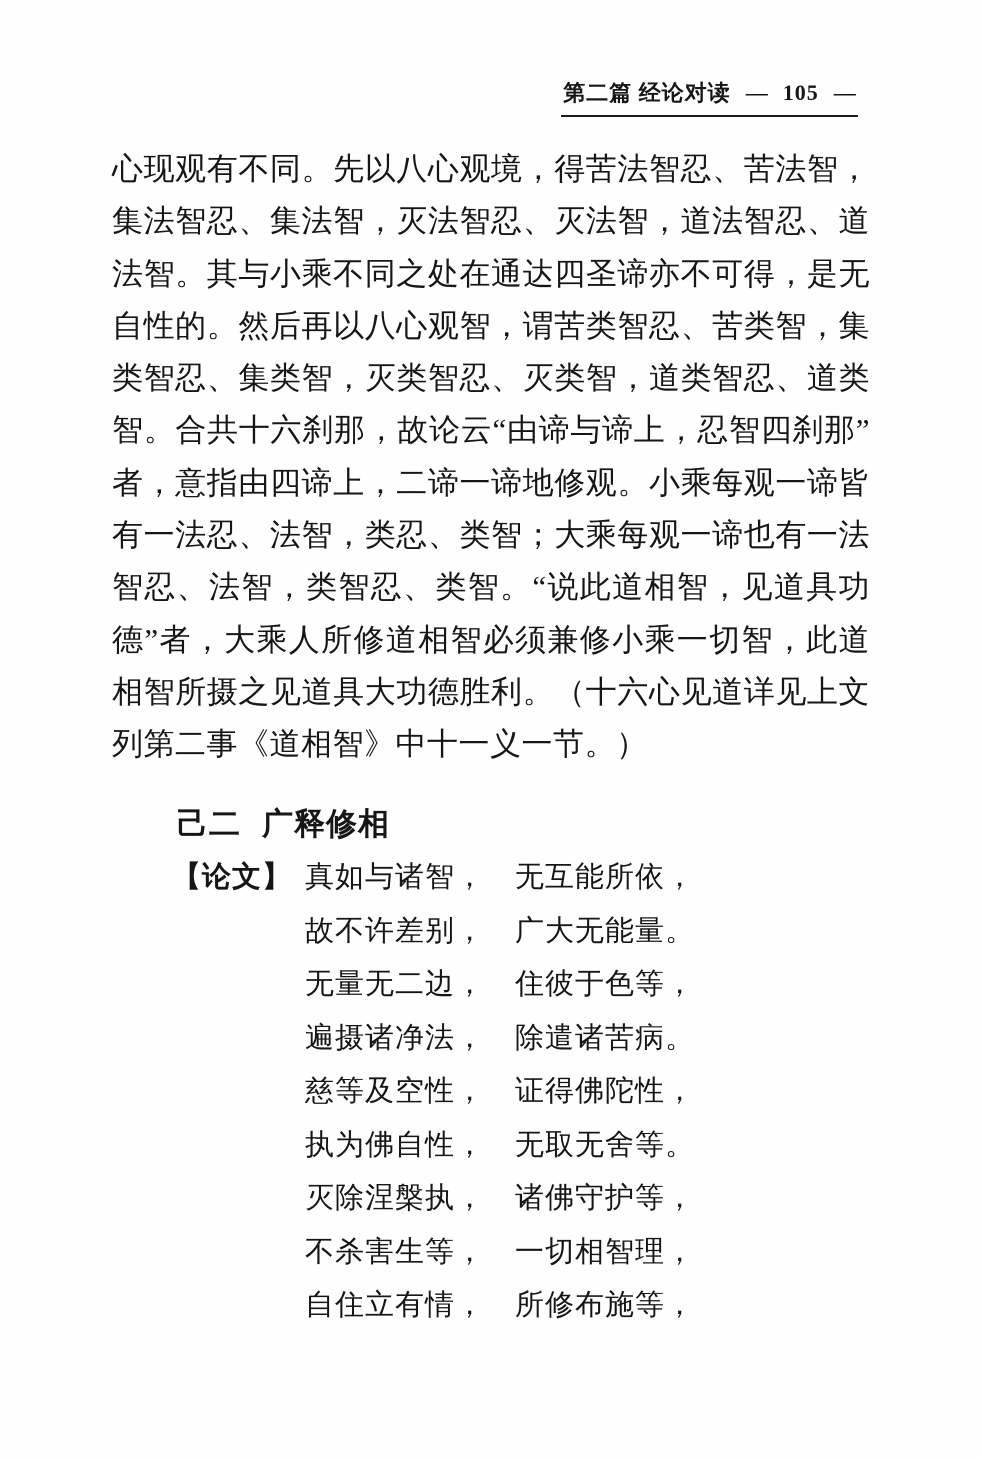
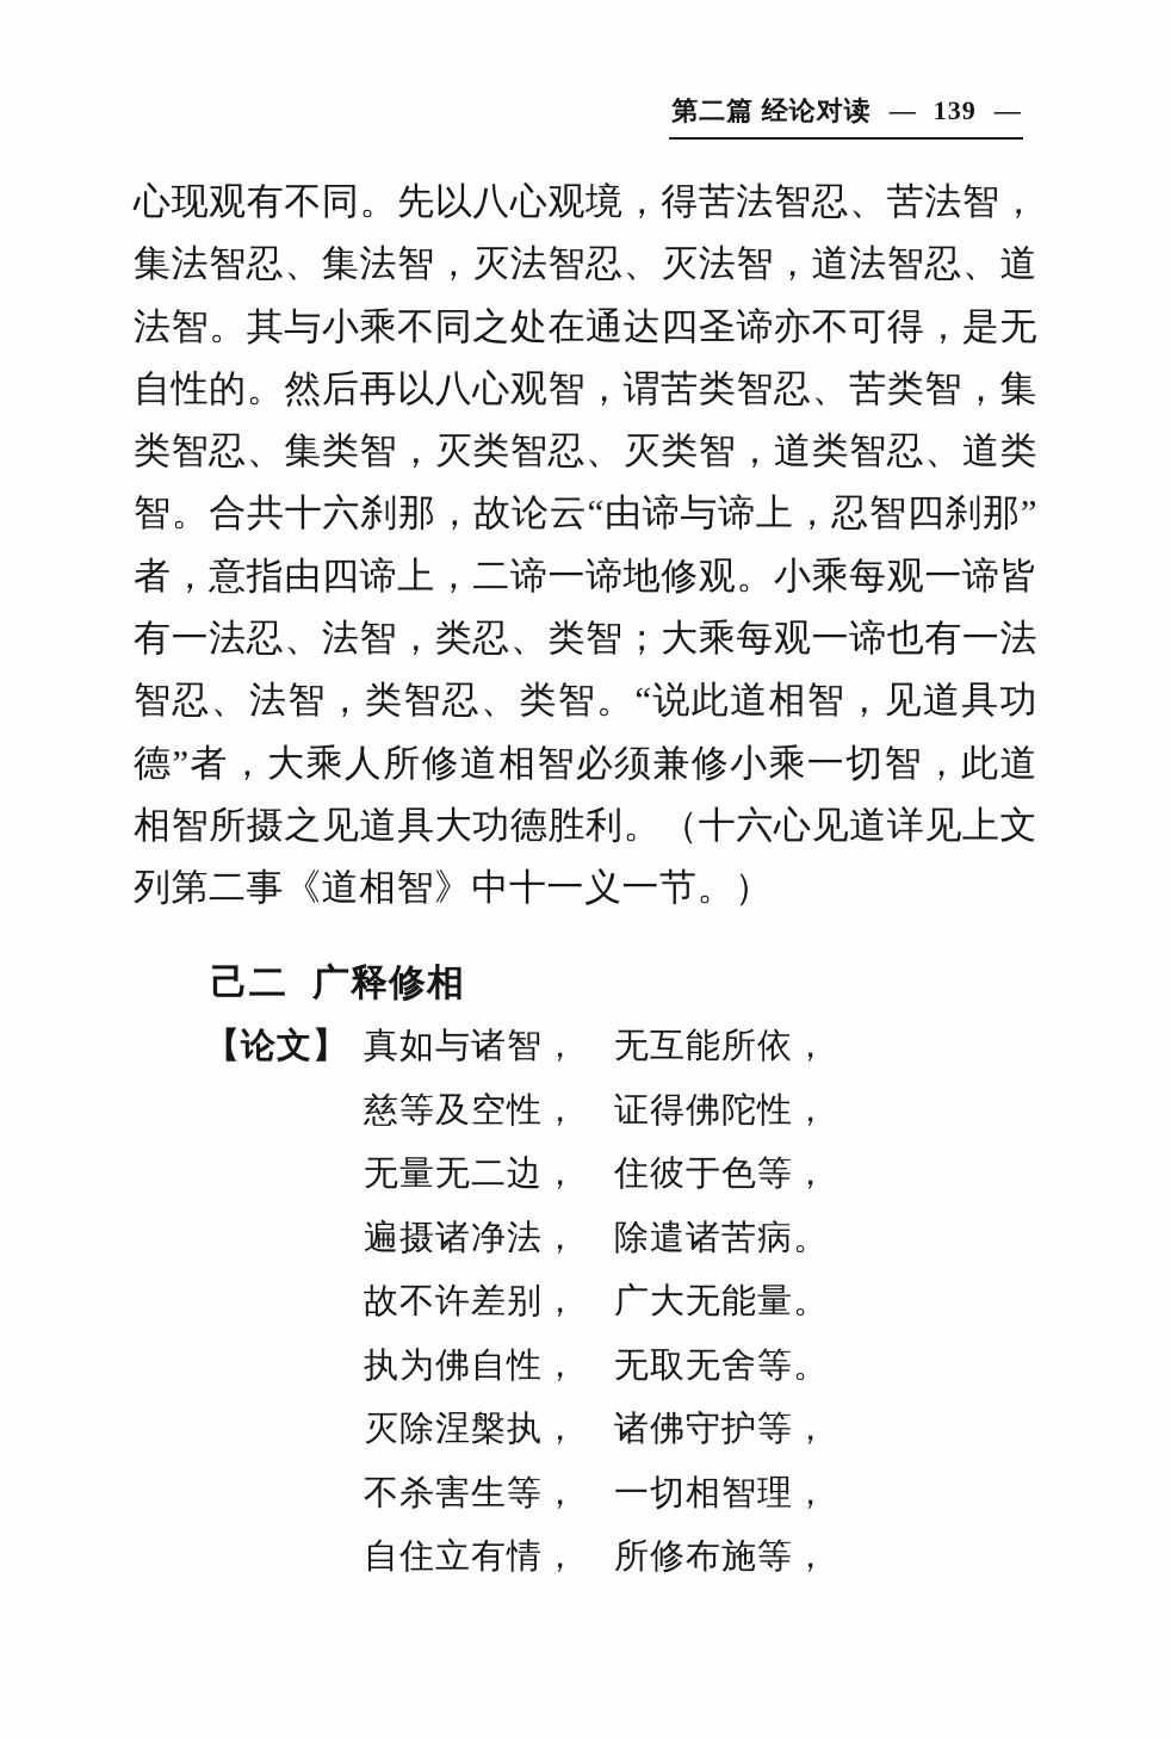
  第二篇 经论对读
  —
- 105
+ 139
  —
  心现观有不同。先以八心观境，得苦法智忍、苦法智，集法智忍、集法智，灭法智忍、灭法智，道法智忍、道法智。其与小乘不同之处在通达四圣谛亦不可得，是无自性的。然后再以八心观智，谓苦类智忍、苦类智，集类智忍、集类智，灭类智忍、灭类智，道类智忍、道类智。合共十六刹那，故论云“由谛与谛上，忍智四刹那”者，意指由四谛上，二谛一谛地修观。小乘每观一谛皆有一法忍、法智，类忍、类智；大乘每观一谛也有一法智忍、法智，类智忍、类智。“说此道相智，见道具功德”者，大乘人所修道相智必须兼修小乘一切智，此道相智所摄之见道具大功德胜利。（十六心见道详见上文列第二事《道相智》中十一义一节。）
  己二 广释修相
  【论文】
  真如与诸智， 无互能所依，
- 故不许差别， 广大无能量。
+ 慈等及空性， 证得佛陀性，
  无量无二边， 住彼于色等，
  遍摄诸净法， 除遣诸苦病。
- 慈等及空性， 证得佛陀性，
+ 故不许差别， 广大无能量。
  执为佛自性， 无取无舍等。
  灭除涅槃执， 诸佛守护等，
  不杀害生等， 一切相智理，
  自住立有情， 所修布施等，
